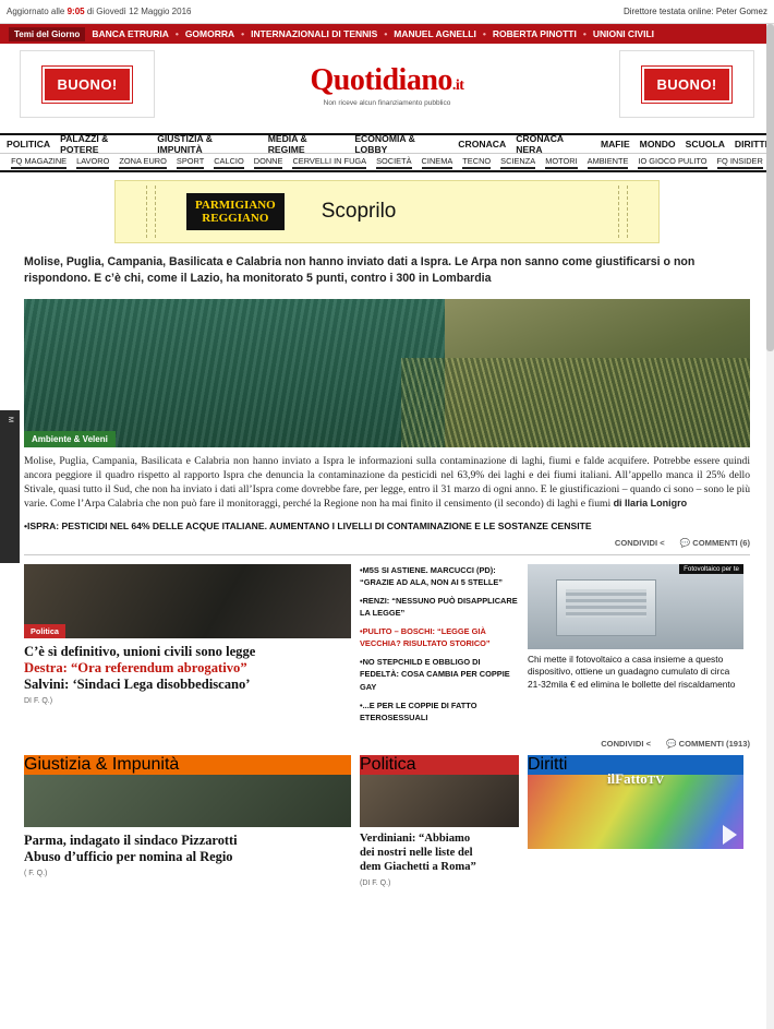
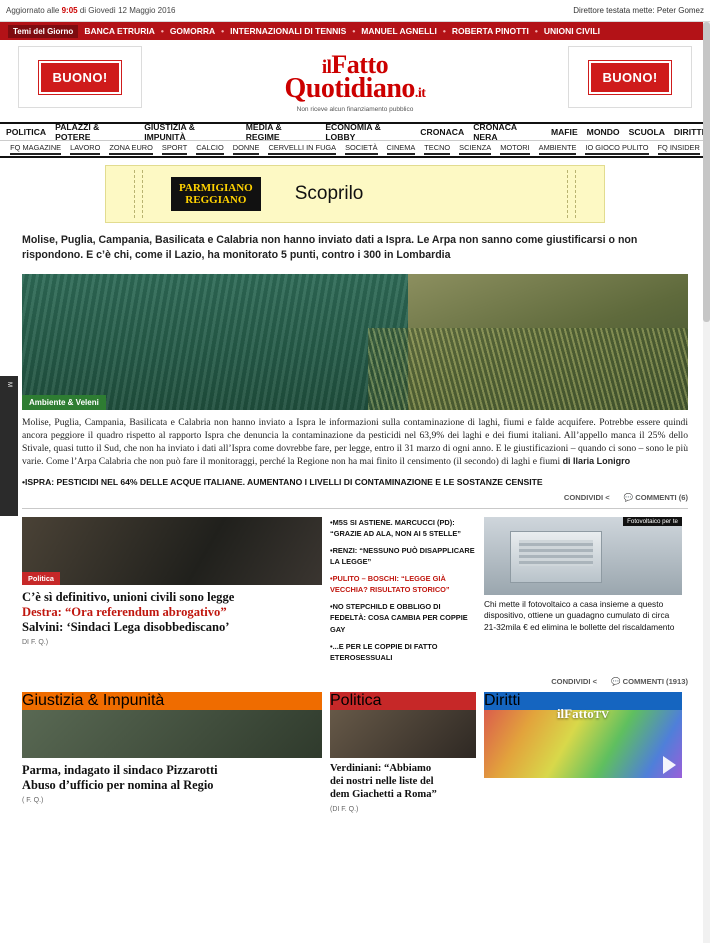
  Aggiornato alle 9:05 di Giovedì 12 Maggio 2016
- Direttore testata online: Peter Gomez
+ Direttore testata mette: Peter Gomez
  Temi del Giorno
  BANCA ETRURIA
  •
  GOMORRA
  •
  INTERNAZIONALI DI TENNIS
  •
  MANUEL AGNELLI
  •
  ROBERTA PINOTTI
  •
  UNIONI CIVILI
  BUONO!
+ ilFatto
  Quotidiano.it
  BUONO!
  POLITICA
  PALAZZI & POTERE
  GIUSTIZIA & IMPUNITÀ
  MEDIA & REGIME
  ECONOMIA & LOBBY
  CRONACA
  CRONACA NERA
  MAFIE
  MONDO
  SCUOLA
  DIRITT
  FQ MAGAZINE
  LAVORO
  ZONA EURO
  SPORT
  CALCIO
  DONNE
  CERVELLI IN FUGA
  SOCIETÀ
  CINEMA
  TECNO
  SCIENZA
  MOTORI
  AMBIENTE
  IO GIOCO PULITO
  FQ INSIDER
  PARMIGIANO
  REGGIANO
  Scoprilo
  Molise, Puglia, Campania, Basilicata e Calabria non hanno inviato dati a Ispra. Le Arpa non sanno come giustificarsi o non rispondono. E c’è chi, come il Lazio, ha monitorato 5 punti, contro i 300 in Lombardia
  Ambiente & Veleni
  Molise, Puglia, Campania, Basilicata e Calabria non hanno inviato a Ispra le informazioni sulla contaminazione di laghi, fiumi e falde acquifere. Potrebbe essere quindi ancora peggiore il quadro rispetto al rapporto Ispra che denuncia la contaminazione da pesticidi nel 63,9% dei laghi e dei fiumi italiani. All’appello manca il 25% dello Stivale, quasi tutto il Sud, che non ha inviato i dati all’Ispra come dovrebbe fare, per legge, entro il 31 marzo di ogni anno. E le giustificazioni – quando ci sono – sono le più varie. Come l’Arpa Calabria che non può fare il monitoraggi, perché la Regione non ha mai finito il censimento (il secondo) di laghi e fiumi di Ilaria Lonigro
  •ISPRA: PESTICIDI NEL 64% DELLE ACQUE ITALIANE. AUMENTANO I LIVELLI DI CONTAMINAZIONE E LE SOSTANZE CENSITE
  CONDIVIDI <
  💬 COMMENTI (6)
  Politica
  C’è sì definitivo, unioni civili sono legge
  Destra: “Ora referendum abrogativo”
  Salvini: ‘Sindaci Lega disobbediscano’
  •M5S SI ASTIENE. MARCUCCI (PD): “GRAZIE AD ALA, NON AI 5 STELLE”
  •RENZI: “NESSUNO PUÒ DISAPPLICARE LA LEGGE”
  •PULITO – BOSCHI: “LEGGE GIÀ VECCHIA? RISULTATO STORICO”
  •NO STEPCHILD E OBBLIGO DI FEDELTÀ: COSA CAMBIA PER COPPIE GAY
  •...E PER LE COPPIE DI FATTO ETEROSESSUALI
  Chi mette il fotovoltaico a casa insieme a questo dispositivo, ottiene un guadagno cumulato di circa 21-32mila € ed elimina le bollette del riscaldamento
  CONDIVIDI <
  💬 COMMENTI (1913)
  Giustizia & Impunità
  Parma, indagato il sindaco Pizzarotti
  Abuso d’ufficio per nomina al Regio
  Politica
  Verdiniani: “Abbiamo
  dei nostri nelle liste del
  dem Giachetti a Roma”
  ilFattoTV
  Diritti
